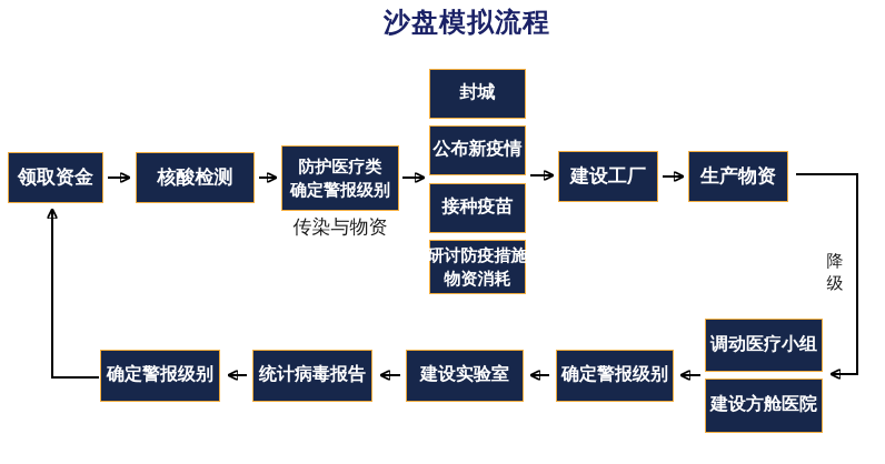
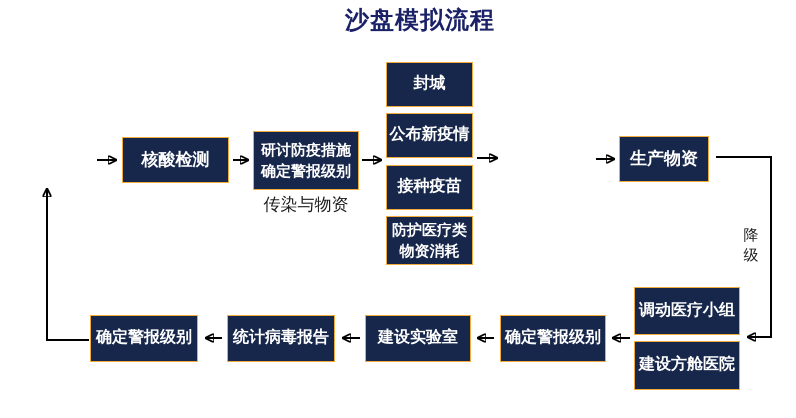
  沙盘模拟流程
- 领取资金
  核酸检测
- 防护医疗类
+ 研讨防疫措施
  确定警报级别
  传染与物资
  封城
  公布新疫情
  接种疫苗
- 研讨防疫措施
+ 防护医疗类
  物资消耗
- 建设工厂
  生产物资
  降级
  调动医疗小组
  建设方舱医院
  确定警报级别
  建设实验室
  统计病毒报告
  确定警报级别
